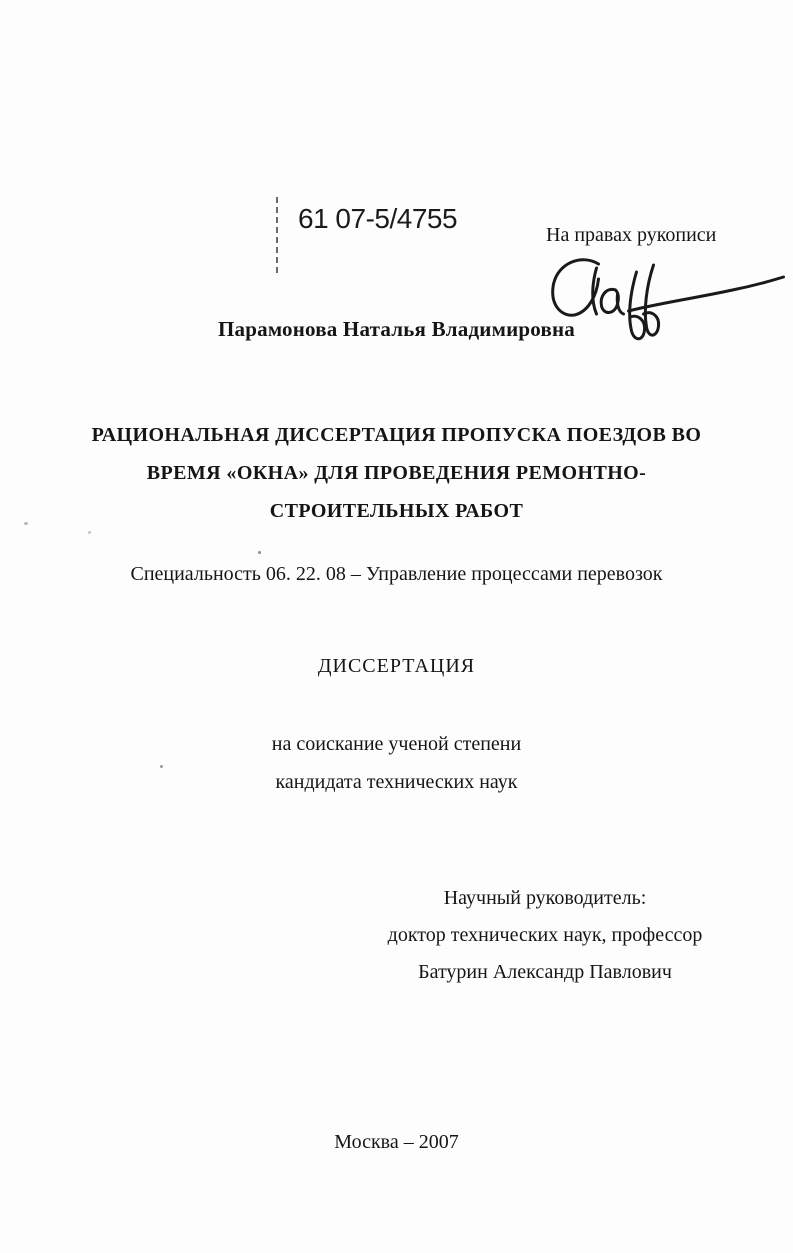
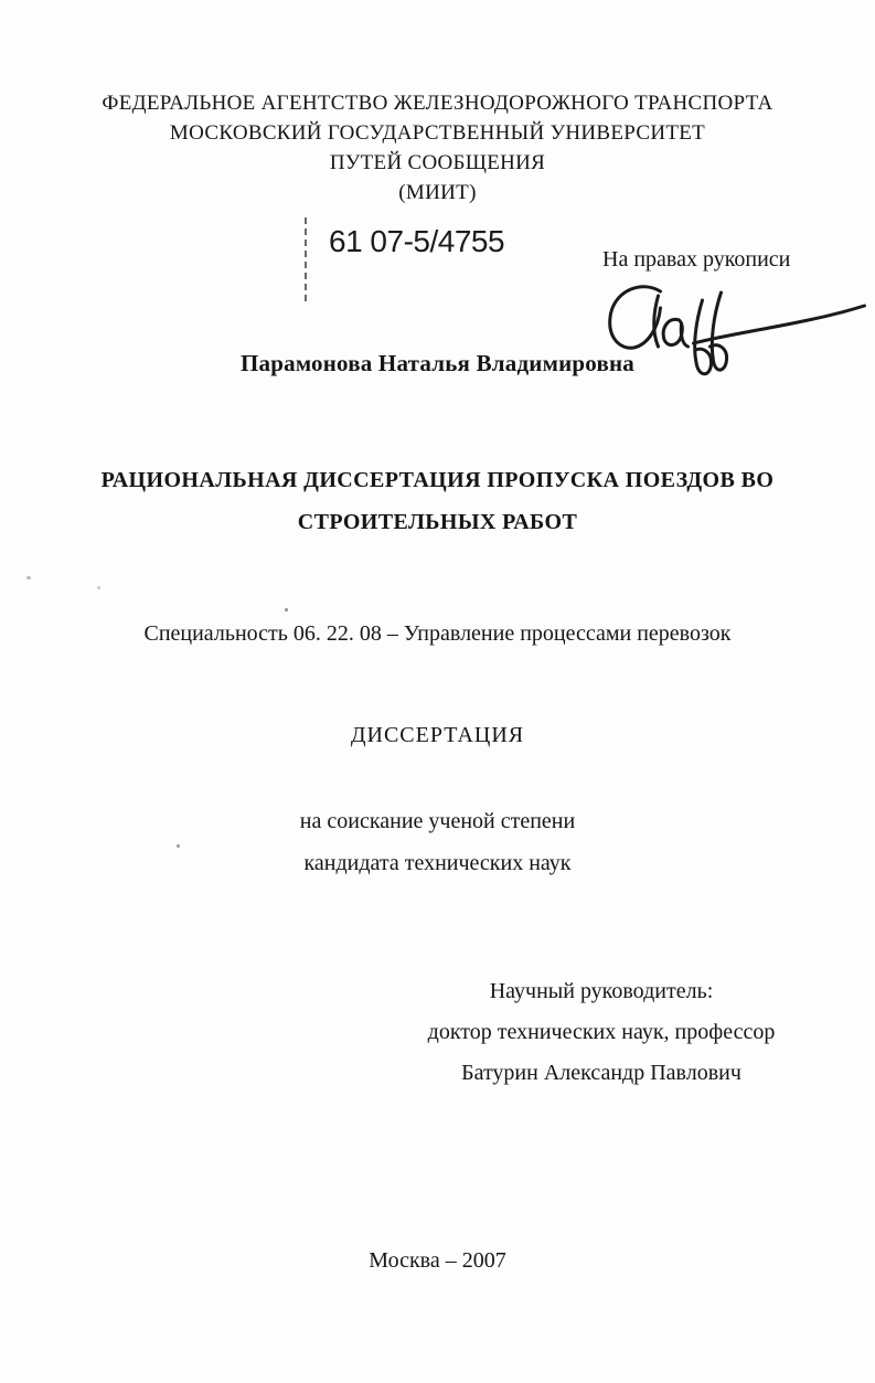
+ ФЕДЕРАЛЬНОЕ АГЕНТСТВО ЖЕЛЕЗНОДОРОЖНОГО ТРАНСПОРТА
+ МОСКОВСКИЙ ГОСУДАРСТВЕННЫЙ УНИВЕРСИТЕТ
+ ПУТЕЙ СООБЩЕНИЯ
+ (МИИТ)
  61 07-5/4755
  На правах рукописи
  Парамонова Наталья Владимировна
  РАЦИОНАЛЬНАЯ ДИССЕРТАЦИЯ ПРОПУСКА ПОЕЗДОВ ВО
- ВРЕМЯ «ОКНА» ДЛЯ ПРОВЕДЕНИЯ РЕМОНТНО-
  СТРОИТЕЛЬНЫХ РАБОТ
  Специальность 06. 22. 08 – Управление процессами перевозок
  ДИССЕРТАЦИЯ
  на соискание ученой степени
  кандидата технических наук
  Научный руководитель:
  доктор технических наук, профессор
  Батурин Александр Павлович
  Москва – 2007
